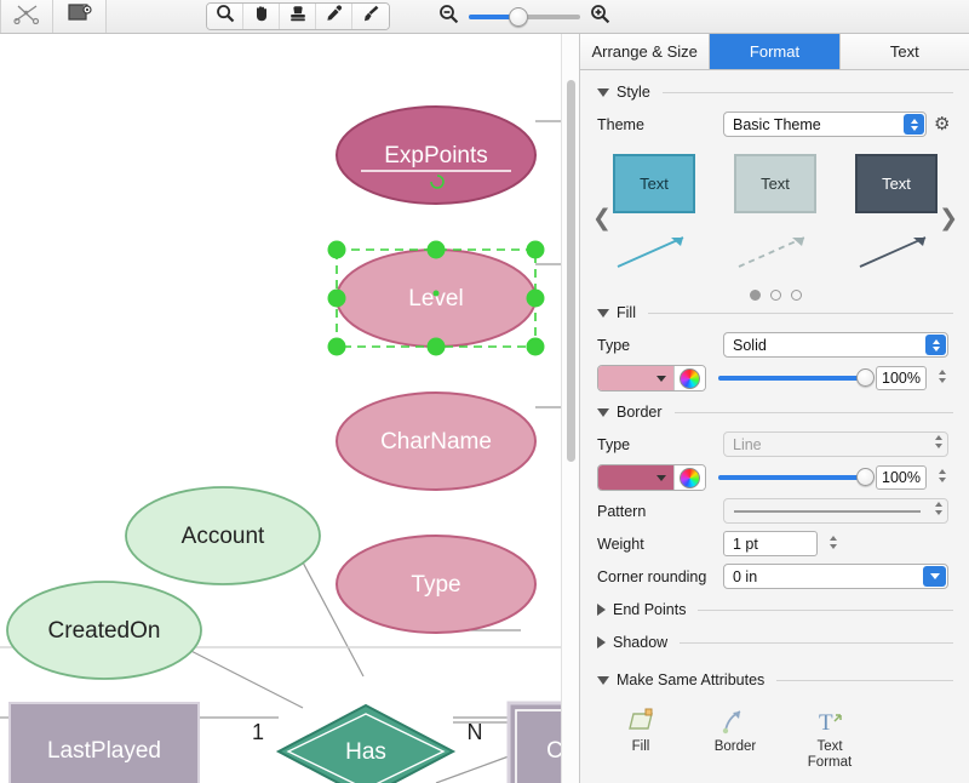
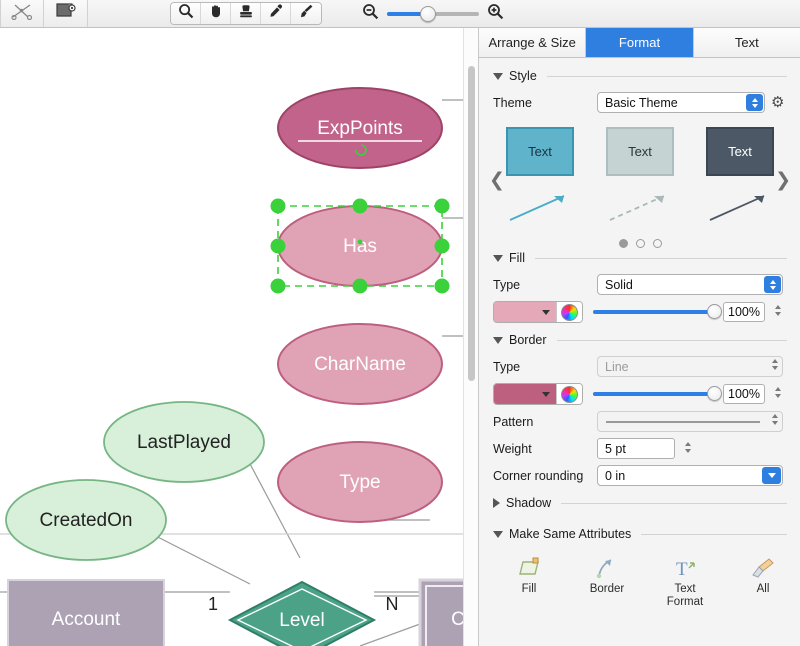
  ExpPoints
- Level
+ Has
  CharName
  Type
- Account
+ LastPlayed
  CreatedOn
- LastPlayed
+ Account
- Has
+ Level
  C
  1
  N
  Arrange & Size
  Format
  Text
  Style
  Theme
  Basic Theme
  ⚙
  ❮
  ❯
  Text
  Text
  Text
  Fill
  Type
  Solid
  100%
  Border
  Type
  Line
  100%
  Pattern
  Weight
- 1 pt
+ 5 pt
  Corner rounding
  0 in
- End Points
  Shadow
  Make Same Attributes
  Fill
  Border
  T
  Text Format
+ All
